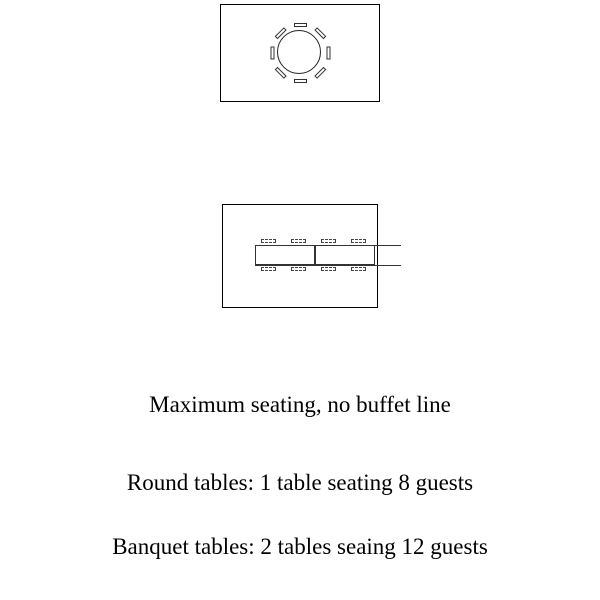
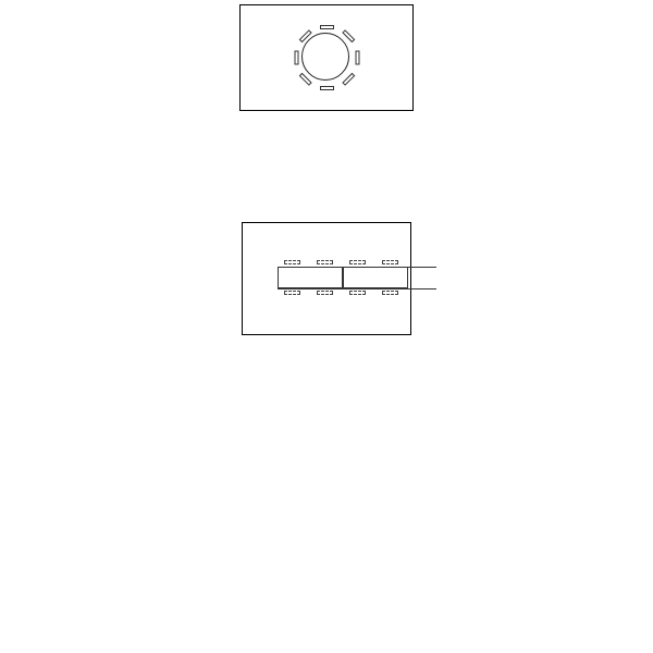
- Maximum seating, no buffet line
- Round tables: 1 table seating 8 guests
- Banquet tables: 2 tables seaing 12 guests
